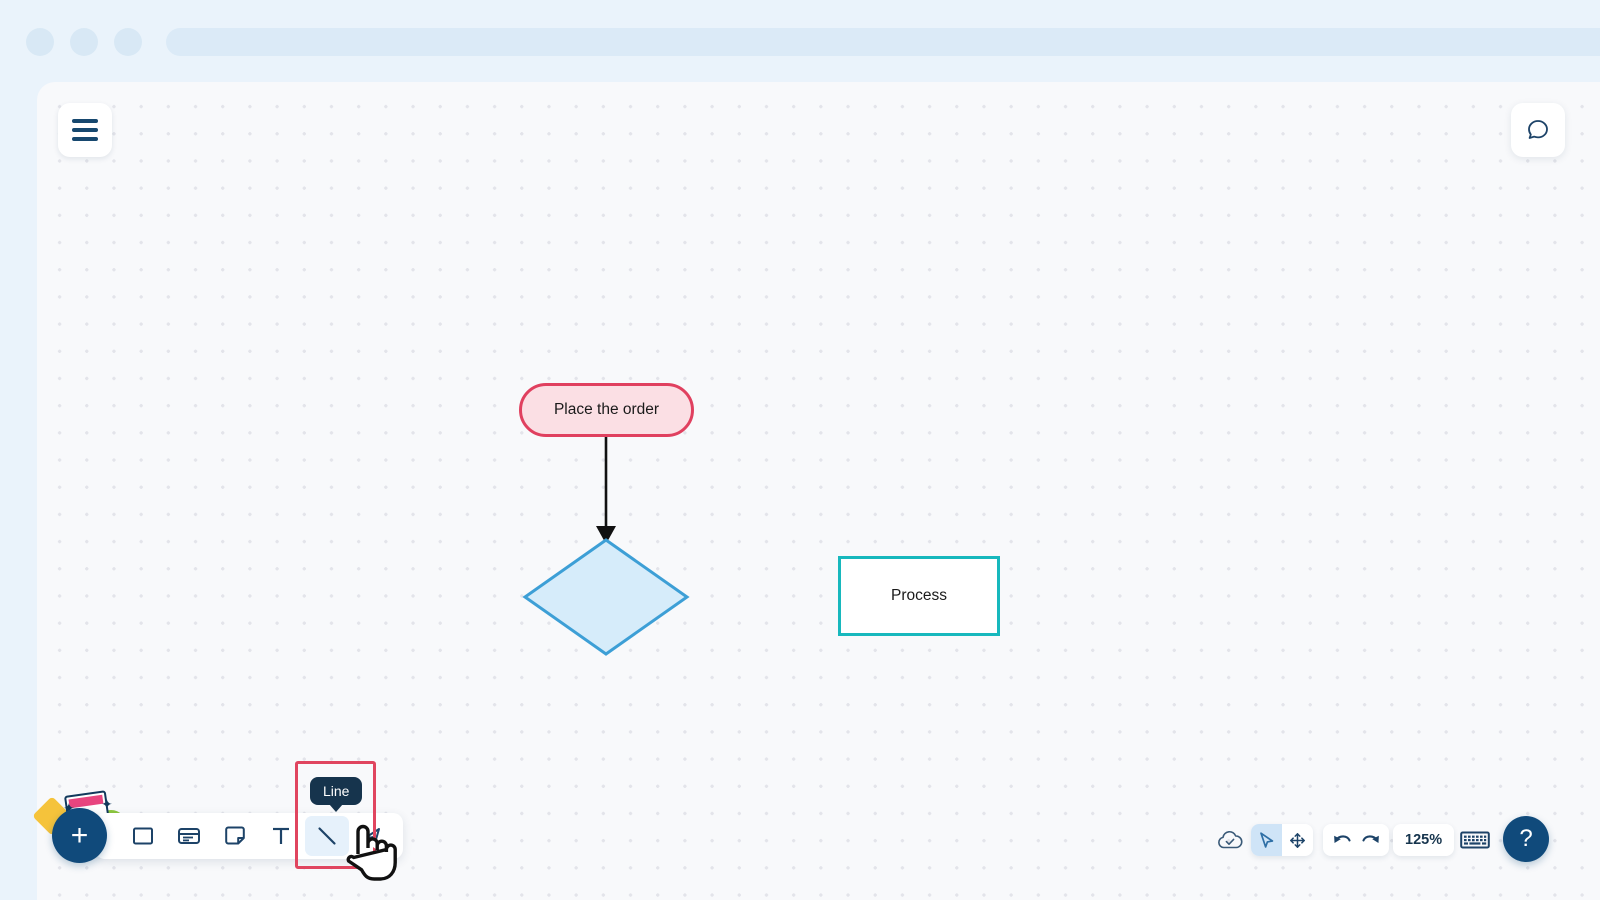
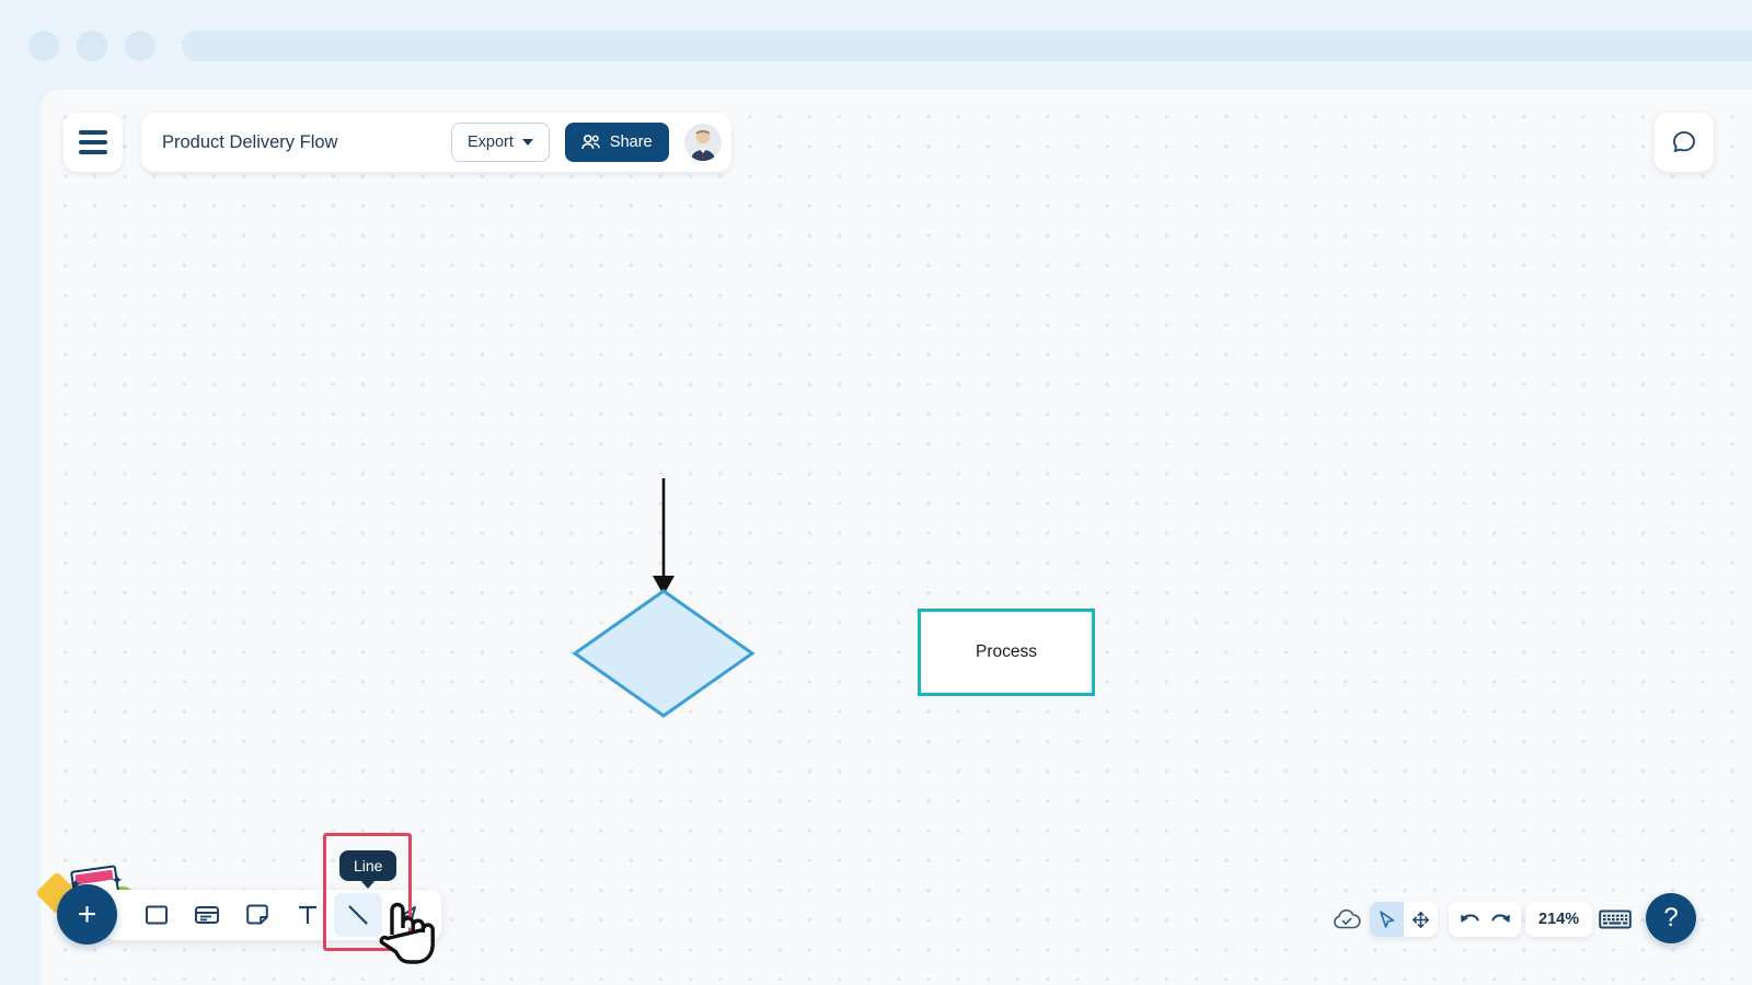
- Place the order
  Process
+ Product Delivery Flow
+ Export
+ Share
  ✦
  ✦
  +
  Line
- 125%
+ 214%
  ?
